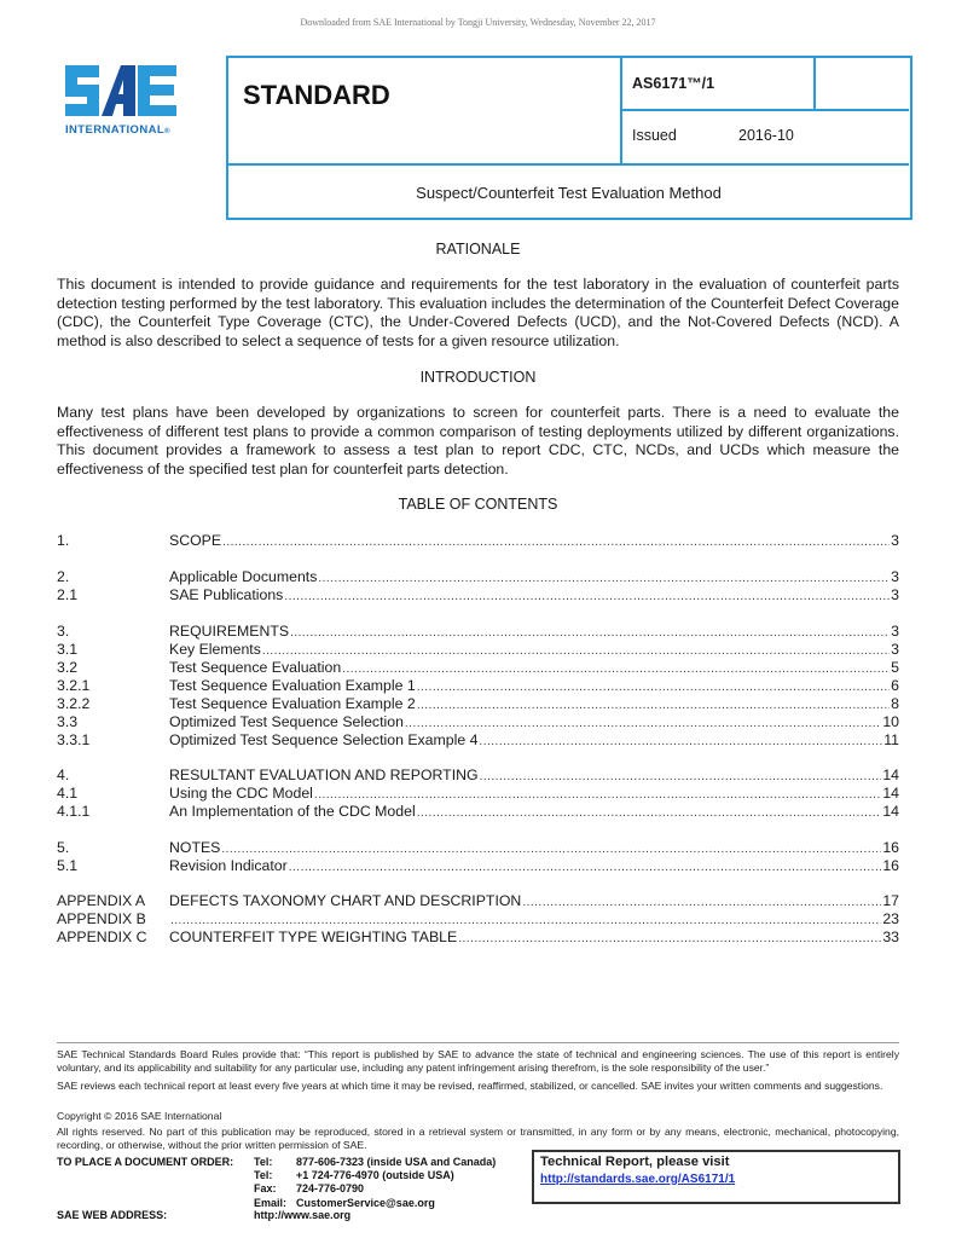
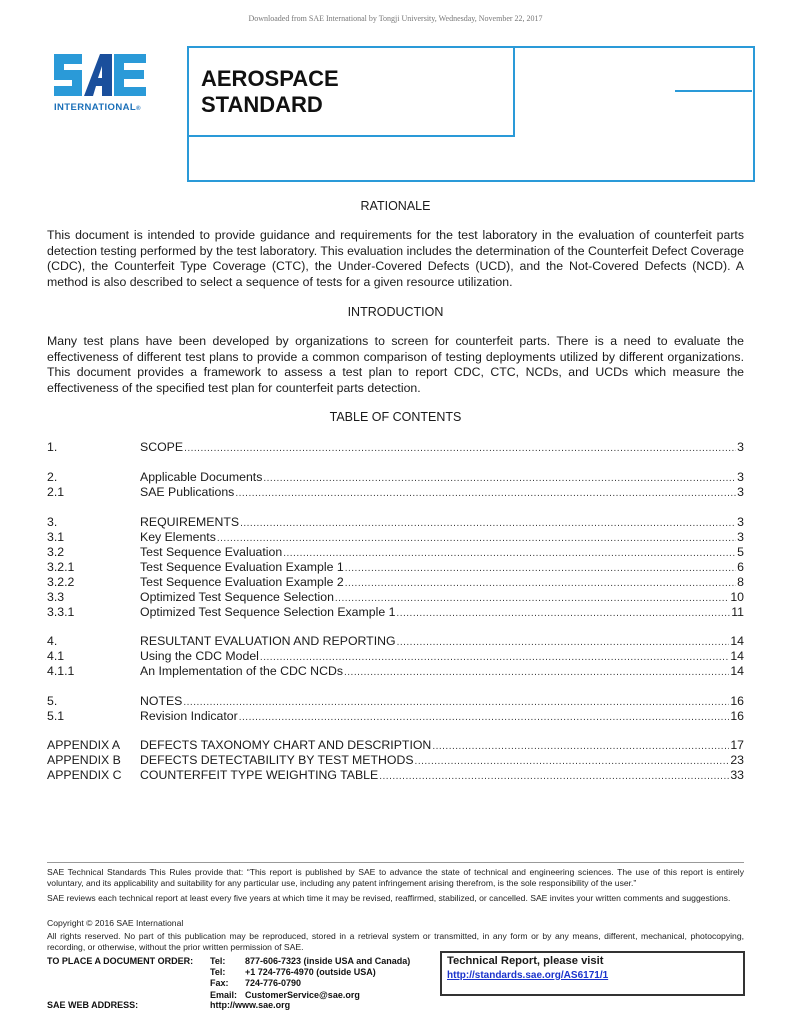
  Downloaded from SAE International by Tongji University, Wednesday, November 22, 2017
  INTERNATIONAL
+ AEROSPACE
  STANDARD
- AS6171™/1
- Issued
- 2016-10
- Suspect/Counterfeit Test Evaluation Method
  RATIONALE
  This document is intended to provide guidance and requirements for the test laboratory in the evaluation of counterfeit parts detection testing performed by the test laboratory. This evaluation includes the determination of the Counterfeit Defect Coverage (CDC), the Counterfeit Type Coverage (CTC), the Under-Covered Defects (UCD), and the Not-Covered Defects (NCD). A method is also described to select a sequence of tests for a given resource utilization.
  INTRODUCTION
  Many test plans have been developed by organizations to screen for counterfeit parts. There is a need to evaluate the effectiveness of different test plans to provide a common comparison of testing deployments utilized by different organizations. This document provides a framework to assess a test plan to report CDC, CTC, NCDs, and UCDs which measure the effectiveness of the specified test plan for counterfeit parts detection.
  TABLE OF CONTENTS
  1.
  SCOPE
  3
  2.
  Applicable Documents
  3
  2.1
  SAE Publications
  3
  3.
  REQUIREMENTS
  3
  3.1
  Key Elements
  3
  3.2
  Test Sequence Evaluation
  5
  3.2.1
  Test Sequence Evaluation Example 1
  6
  3.2.2
  Test Sequence Evaluation Example 2
  8
  3.3
  Optimized Test Sequence Selection
  10
  3.3.1
- Optimized Test Sequence Selection Example 4
+ Optimized Test Sequence Selection Example 1
  11
  4.
  RESULTANT EVALUATION AND REPORTING
  14
  4.1
  Using the CDC Model
  14
  4.1.1
- An Implementation of the CDC Model
+ An Implementation of the CDC NCDs
  14
  5.
  NOTES
  16
  5.1
  Revision Indicator
  16
  APPENDIX A
  DEFECTS TAXONOMY CHART AND DESCRIPTION
  17
  APPENDIX B
+ DEFECTS DETECTABILITY BY TEST METHODS
  23
  APPENDIX C
  COUNTERFEIT TYPE WEIGHTING TABLE
  33
- SAE Technical Standards Board Rules provide that: “This report is published by SAE to advance the state of technical and engineering sciences. The use of this report is entirely voluntary, and its applicability and suitability for any particular use, including any patent infringement arising therefrom, is the sole responsibility of the user.”
+ SAE Technical Standards This Rules provide that: “This report is published by SAE to advance the state of technical and engineering sciences. The use of this report is entirely voluntary, and its applicability and suitability for any particular use, including any patent infringement arising therefrom, is the sole responsibility of the user.”
  SAE reviews each technical report at least every five years at which time it may be revised, reaffirmed, stabilized, or cancelled. SAE invites your written comments and suggestions.
  Copyright © 2016 SAE International
- All rights reserved. No part of this publication may be reproduced, stored in a retrieval system or transmitted, in any form or by any means, electronic, mechanical, photocopying, recording, or otherwise, without the prior written permission of SAE.
+ All rights reserved. No part of this publication may be reproduced, stored in a retrieval system or transmitted, in any form or by any means, different, mechanical, photocopying, recording, or otherwise, without the prior written permission of SAE.
  TO PLACE A DOCUMENT ORDER:
  SAE WEB ADDRESS:
  Tel:
  Tel:
  Fax:
  Email:
  877-606-7323 (inside USA and Canada)
  +1 724-776-4970 (outside USA)
  724-776-0790
  CustomerService@sae.org
  http://www.sae.org
  Technical Report, please visit
  http://standards.sae.org/AS6171/1
